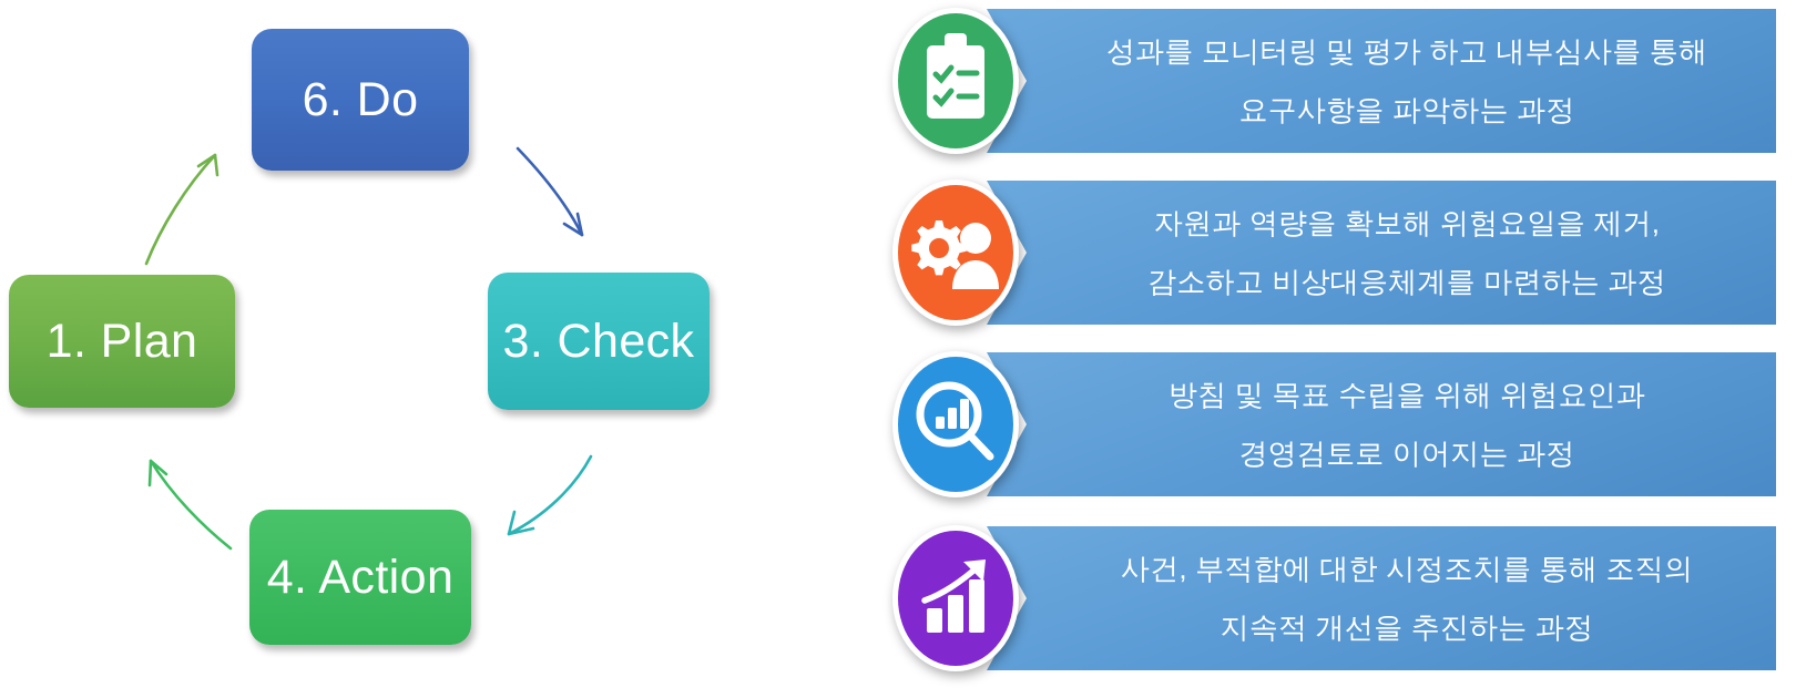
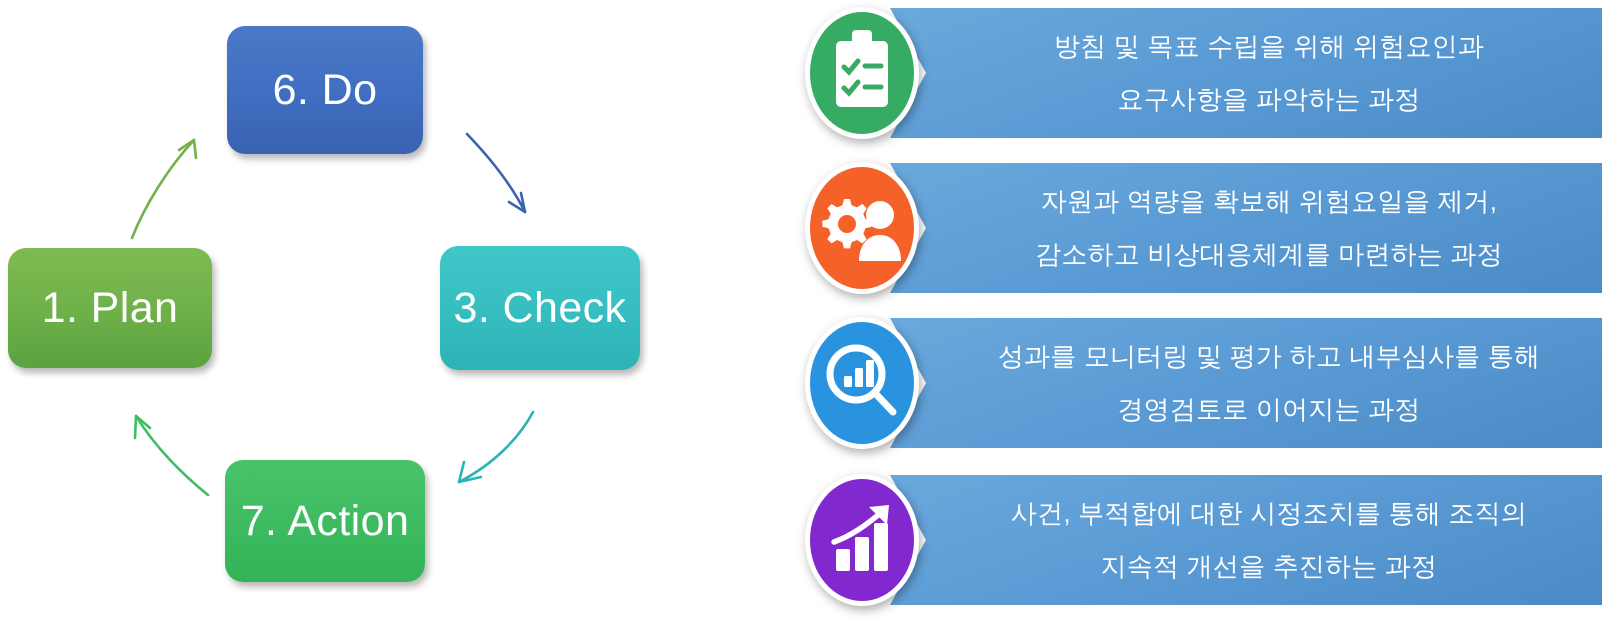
  1. Plan
  6. Do
  3. Check
- 4. Action
+ 7. Action
- 성과를 모니터링 및 평가 하고 내부심사를 통해
+ 방침 및 목표 수립을 위해 위험요인과
  요구사항을 파악하는 과정
  자원과 역량을 확보해 위험요일을 제거,
  감소하고 비상대응체계를 마련하는 과정
- 방침 및 목표 수립을 위해 위험요인과
+ 성과를 모니터링 및 평가 하고 내부심사를 통해
  경영검토로 이어지는 과정
  사건, 부적합에 대한 시정조치를 통해 조직의
  지속적 개선을 추진하는 과정
